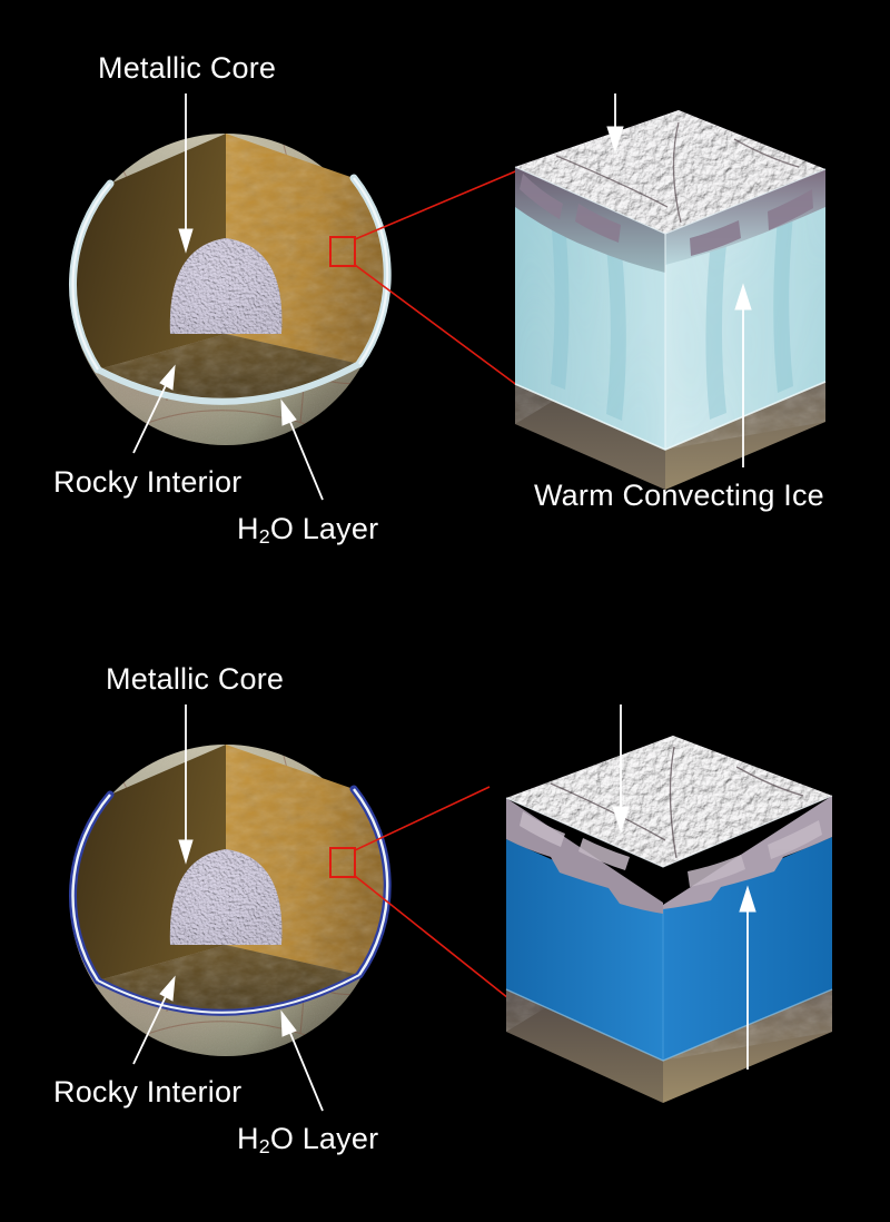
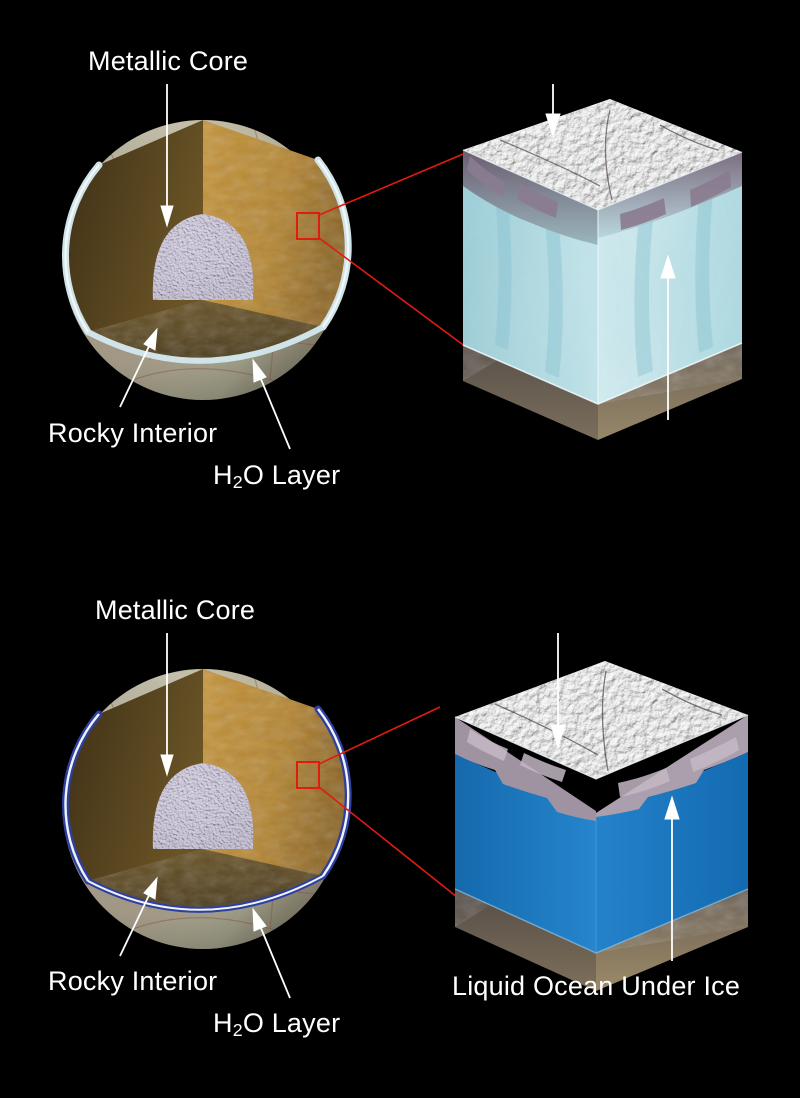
  Metallic Core
  Rocky Interior
  H2O Layer
- Warm Convecting Ice
  Metallic Core
  Rocky Interior
  H2O Layer
+ Liquid Ocean Under Ice
